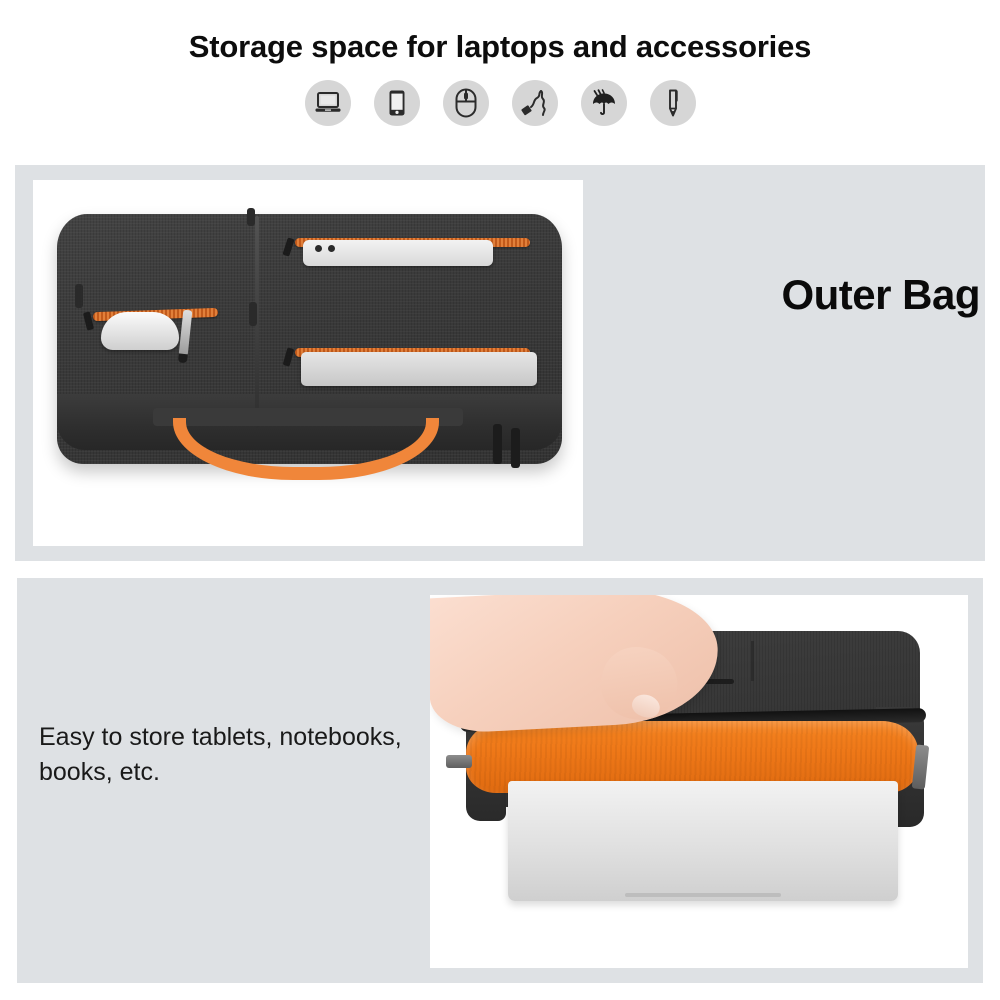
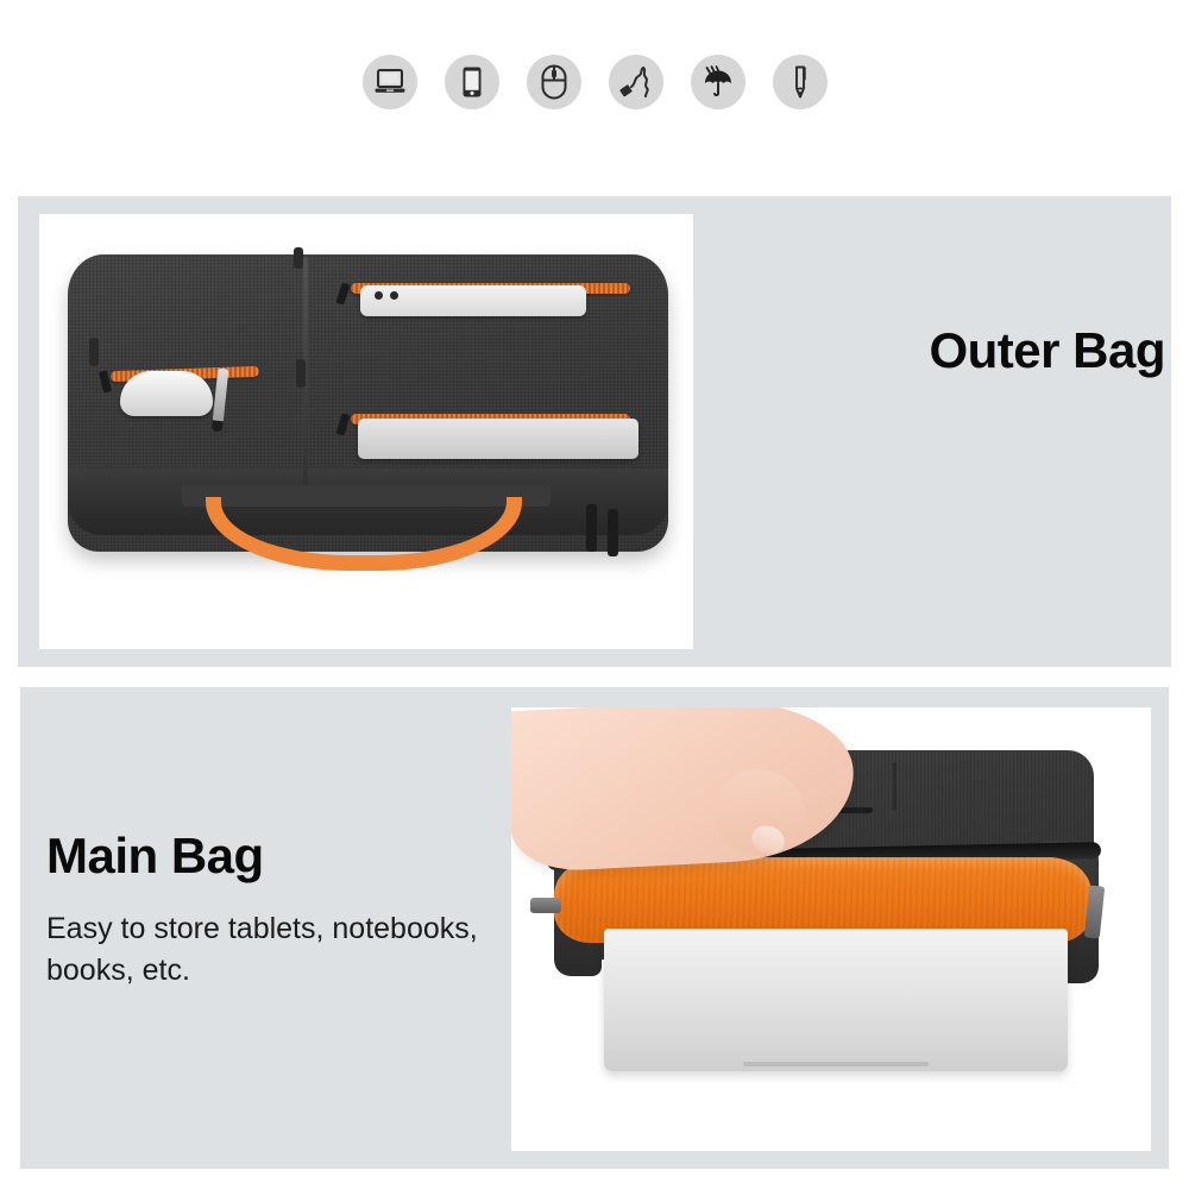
- Storage space for laptops and accessories
  Outer Bag
+ Main Bag
  Easy to store tablets, notebooks, books, etc.
